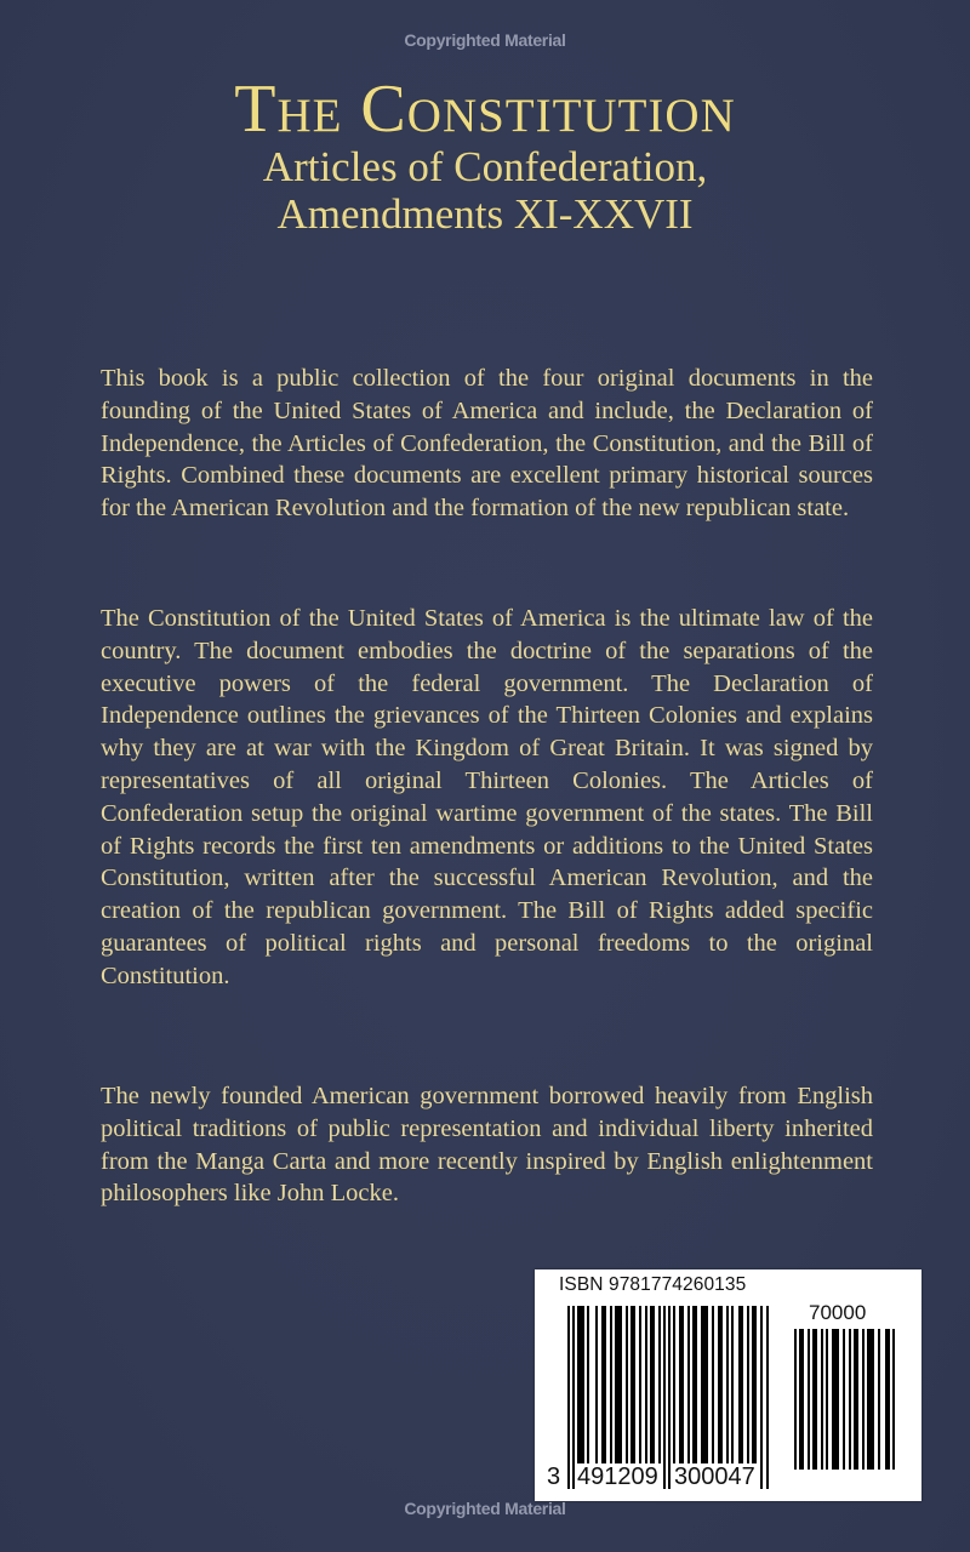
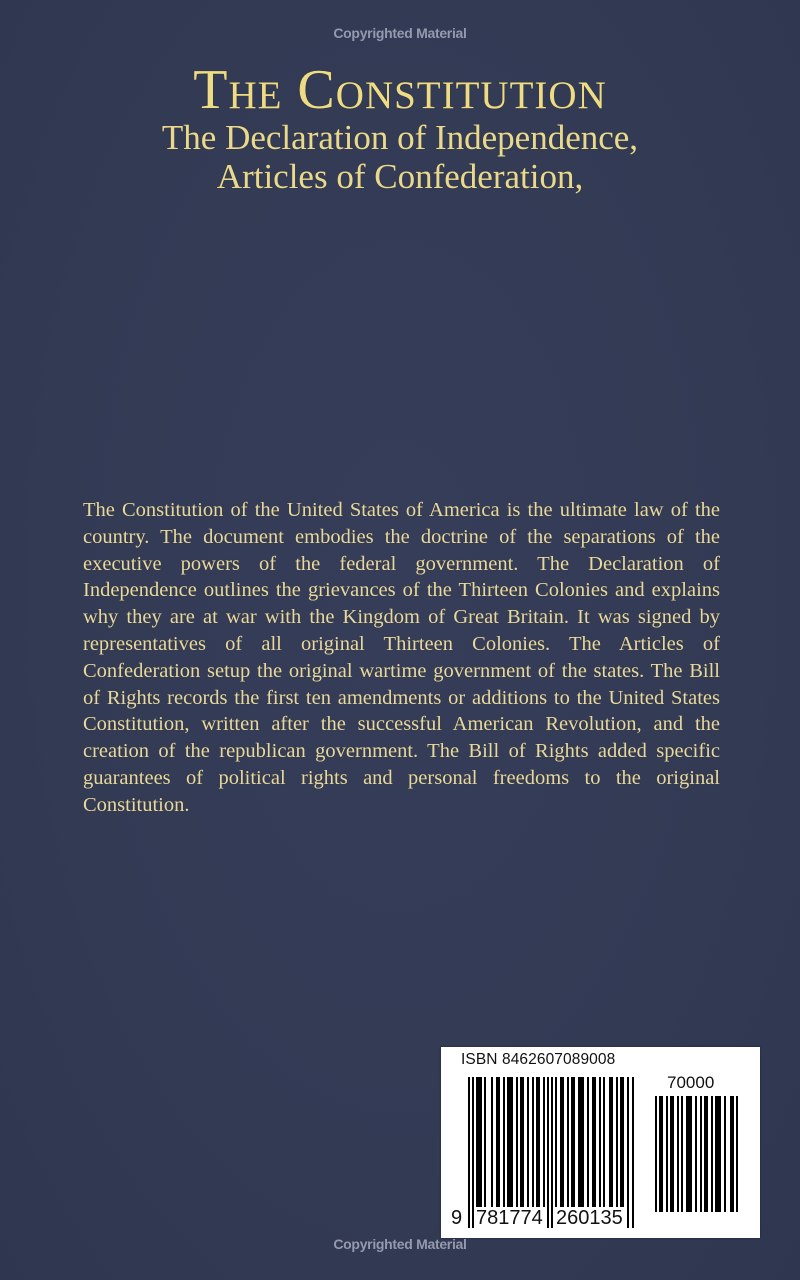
  Copyrighted Material
  The Constitution
+ The Declaration of Independence,
  Articles of Confederation,
- Amendments XI-XXVII
- This book is a public collection of the four original documents in the founding of the United States of America and include, the Declaration of Independence, the Articles of Confederation, the Constitution, and the Bill of Rights. Combined these documents are excellent primary historical sources for the American Revolution and the formation of the new republican state.
  The Constitution of the United States of America is the ultimate law of the country. The document embodies the doctrine of the separations of the executive powers of the federal government. The Declaration of Independence outlines the grievances of the Thirteen Colonies and explains why they are at war with the Kingdom of Great Britain. It was signed by representatives of all original Thirteen Colonies. The Articles of Confederation setup the original wartime government of the states. The Bill of Rights records the first ten amendments or additions to the United States Constitution, written after the successful American Revolution, and the creation of the republican government. The Bill of Rights added specific guarantees of political rights and personal freedoms to the original Constitution.
- The newly founded American government borrowed heavily from English political traditions of public representation and individual liberty inherited from the Manga Carta and more recently inspired by English enlightenment philosophers like John Locke.
- ISBN 9781774260135
+ ISBN 8462607089008
  70000
- 3
+ 9
- 491209
+ 781774
- 300047
+ 260135
  Copyrighted Material
